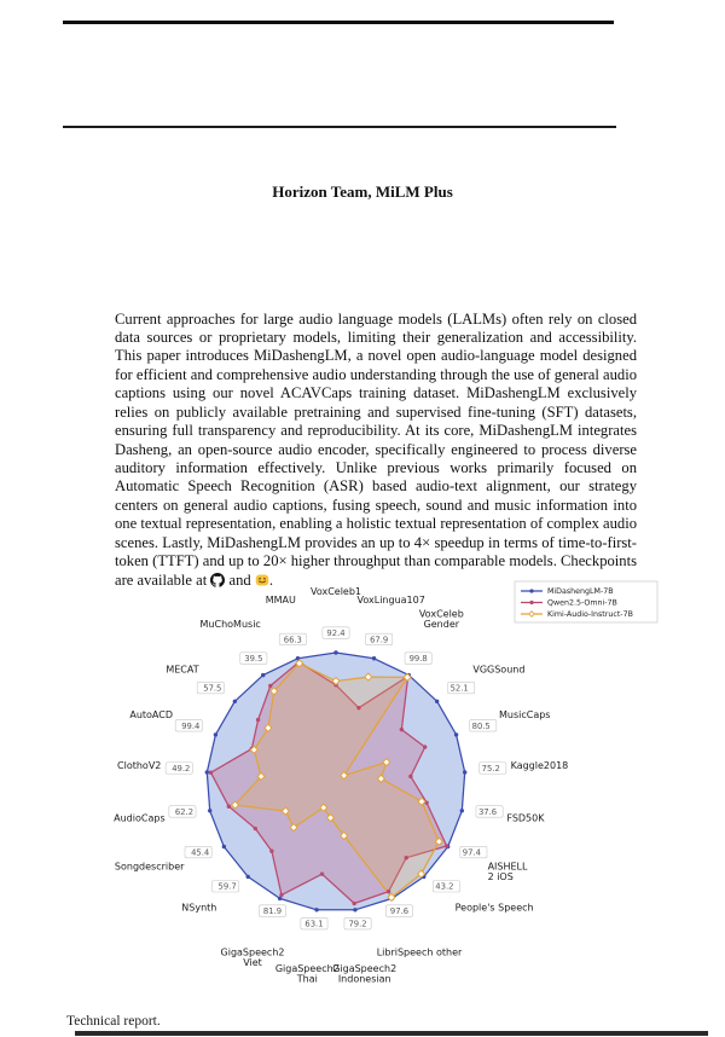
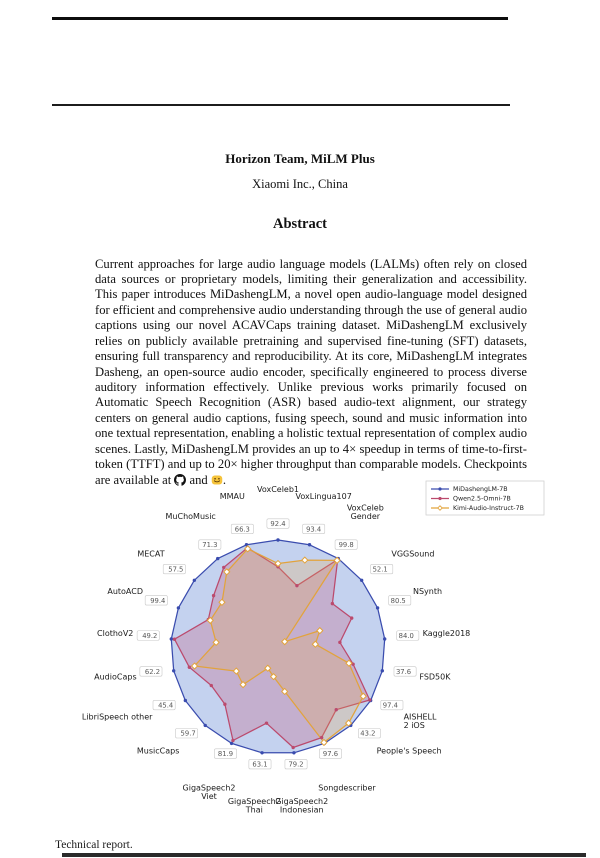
  Horizon Team, MiLM Plus
+ Xiaomi Inc., China
+ Abstract
  Current approaches for large audio language models (LALMs) often rely on closed data sources or proprietary models, limiting their generalization and accessibility. This paper introduces MiDashengLM, a novel open audio-language model designed for efficient and comprehensive audio understanding through the use of general audio captions using our novel ACAVCaps training dataset. MiDashengLM exclusively relies on publicly available pretraining and supervised fine-tuning (SFT) datasets, ensuring full transparency and reproducibility. At its core, MiDashengLM integrates Dasheng, an open-source audio encoder, specifically engineered to process diverse auditory information effectively. Unlike previous works primarily focused on Automatic Speech Recognition (ASR) based audio-text alignment, our strategy centers on general audio captions, fusing speech, sound and music information into one textual representation, enabling a holistic textual representation of complex audio scenes. Lastly, MiDashengLM provides an up to 4× speedup in terms of time-to-first-token (TTFT) and up to 20× higher throughput than comparable models. Checkpoints are available at and .
  92.4
  VoxCeleb1
- 67.9
+ 93.4
  VoxLingua107
  99.8
  VoxCeleb Gender
  52.1
  VGGSound
  80.5
- MusicCaps
+ NSynth
- 75.2
+ 84.0
  Kaggle2018
  37.6
  FSD50K
  97.4
  AISHELL 2 iOS
  43.2
  People's Speech
  97.6
- LibriSpeech other
+ Songdescriber
  79.2
  GigaSpeech2 Indonesian
  63.1
  GigaSpeech2 Thai
  81.9
  GigaSpeech2 Viet
  59.7
- NSynth
+ MusicCaps
  45.4
- Songdescriber
+ LibriSpeech other
  62.2
  AudioCaps
  49.2
  ClothoV2
  99.4
  AutoACD
  57.5
  MECAT
- 39.5
+ 71.3
  MuChoMusic
  66.3
  MMAU
  Technical report.
